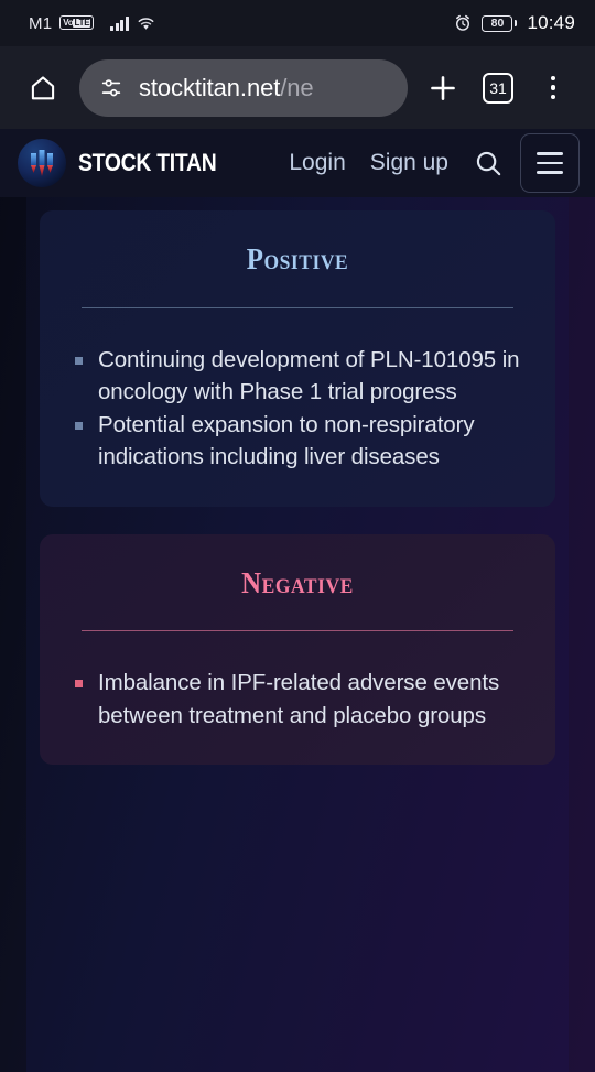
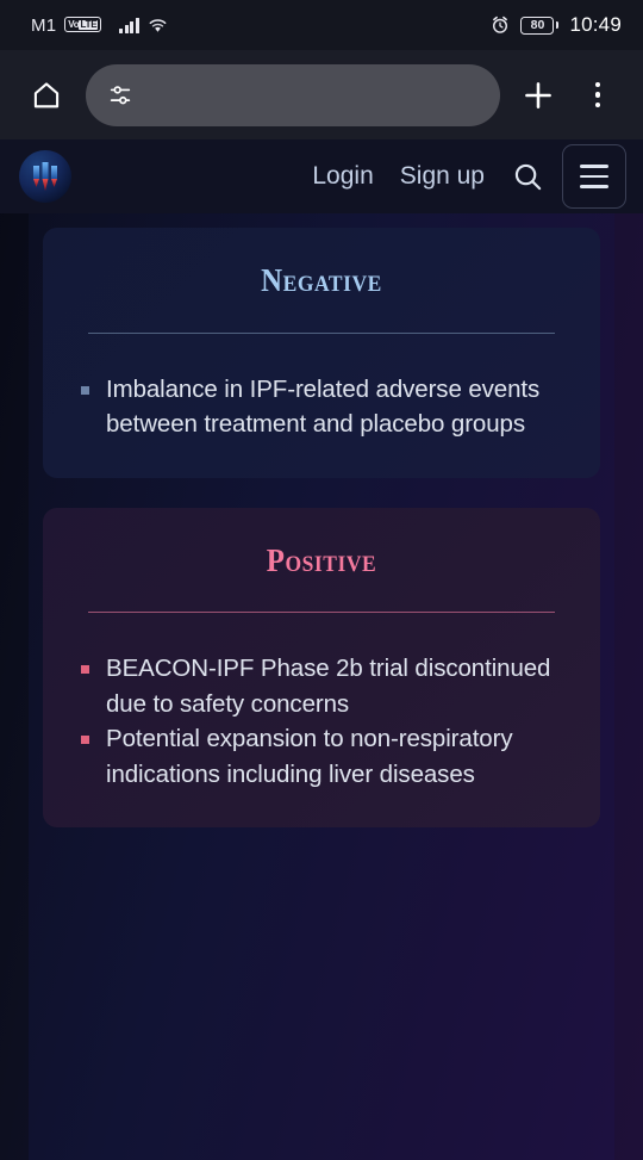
  M1
  VoLTE
  80
  10:49
- stocktitan.net/ne
- 31
- STOCK TITAN
  Login
  Sign up
- Positive
+ Negative
- Continuing development of PLN-101095 in oncology with Phase 1 trial progress
- Potential expansion to non-respiratory indications including liver diseases
+ Imbalance in IPF-related adverse events between treatment and placebo groups
- Negative
+ Positive
+ BEACON-IPF Phase 2b trial discontinued due to safety concerns
- Imbalance in IPF-related adverse events between treatment and placebo groups
+ Potential expansion to non-respiratory indications including liver diseases
